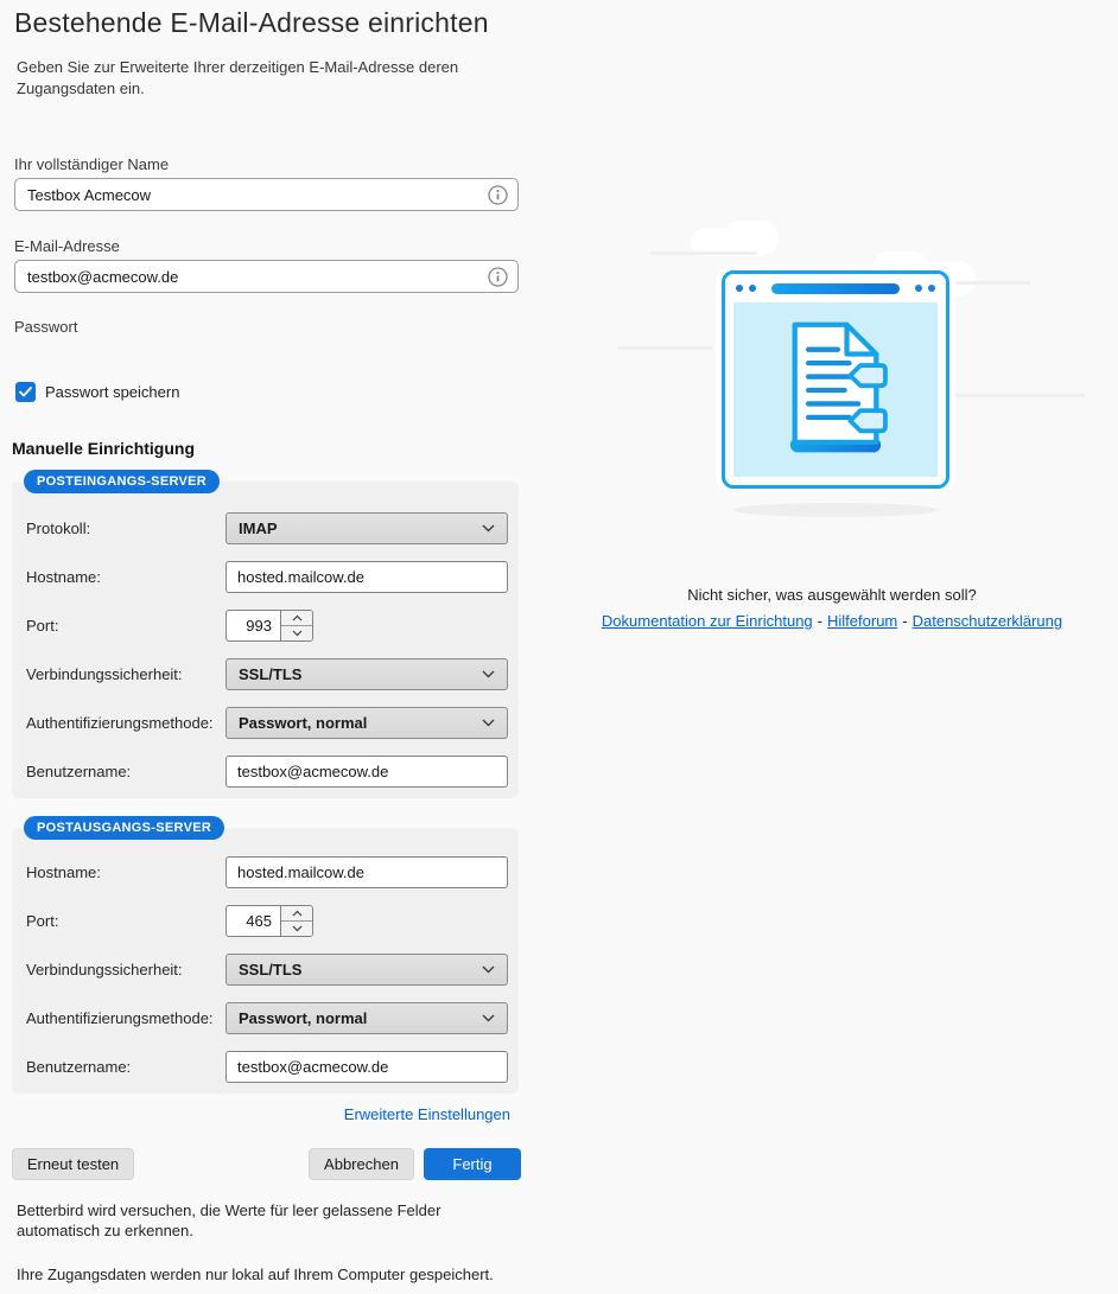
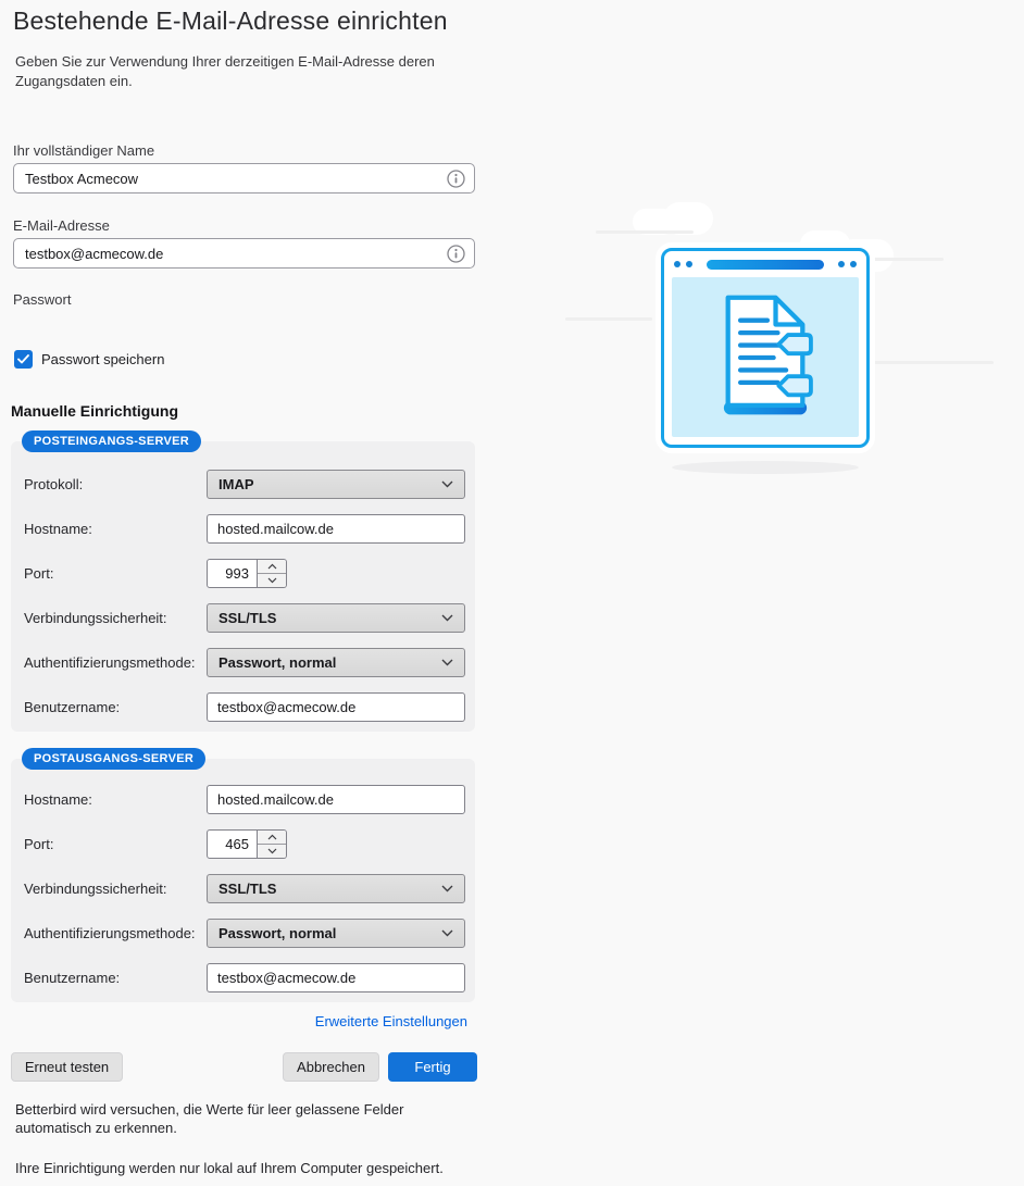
  Bestehende E-Mail-Adresse einrichten
- Geben Sie zur Erweiterte Ihrer derzeitigen E-Mail-Adresse deren Zugangsdaten ein.
+ Geben Sie zur Verwendung Ihrer derzeitigen E-Mail-Adresse deren Zugangsdaten ein.
  Ihr vollständiger Name
  Testbox Acmecow
  E-Mail-Adresse
  testbox@acmecow.de
  Passwort
  Passwort speichern
  Manuelle Einrichtigung
  POSTEINGANGS-SERVER
  Protokoll:
  IMAP
  Hostname:
  hosted.mailcow.de
  Port:
  993
  Verbindungssicherheit:
  SSL/TLS
  Authentifizierungsmethode:
  Passwort, normal
  Benutzername:
  testbox@acmecow.de
  POSTAUSGANGS-SERVER
  Hostname:
  hosted.mailcow.de
  Port:
  465
  Verbindungssicherheit:
  SSL/TLS
  Authentifizierungsmethode:
  Passwort, normal
  Benutzername:
  testbox@acmecow.de
  Erweiterte Einstellungen
  Erneut testen
  Abbrechen
  Fertig
  Betterbird wird versuchen, die Werte für leer gelassene Felder automatisch zu erkennen.
- Ihre Zugangsdaten werden nur lokal auf Ihrem Computer gespeichert.
+ Ihre Einrichtigung werden nur lokal auf Ihrem Computer gespeichert.
- Nicht sicher, was ausgewählt werden soll?
- Dokumentation zur Einrichtung - Hilfeforum - Datenschutzerklärung
